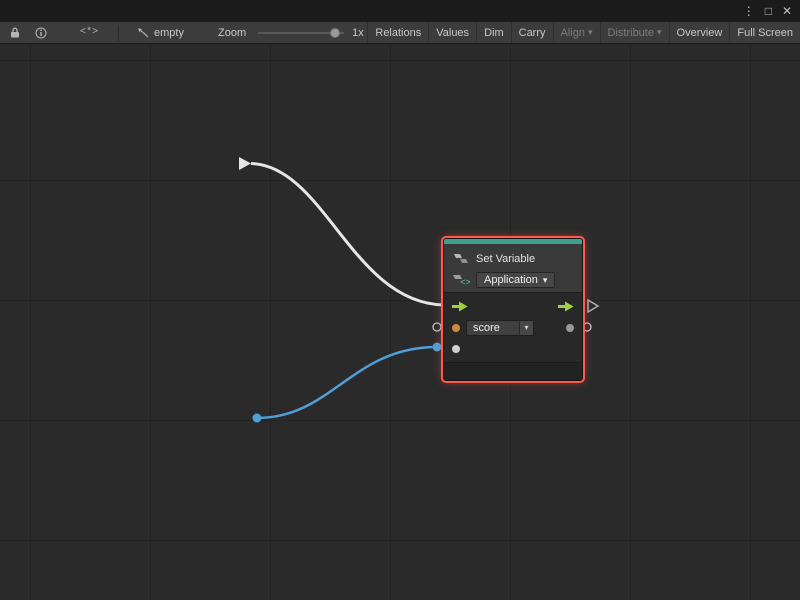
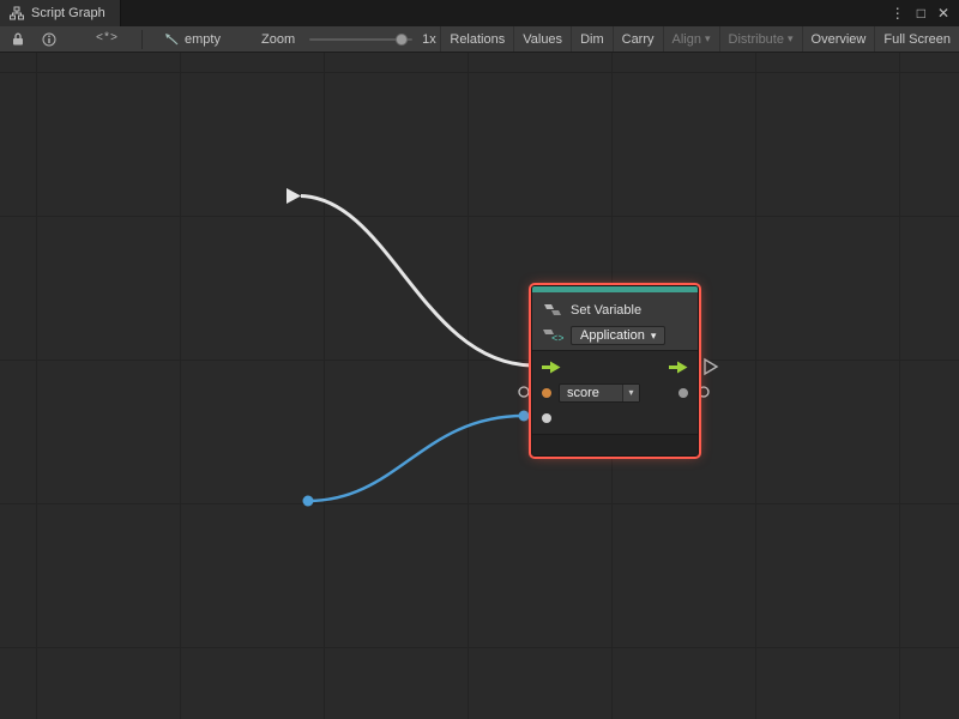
+ Script Graph
  ⋮
  □
  ✕
  <*>
  empty
  Zoom
  1x
  Relations
  Values
  Dim
  Carry
  Align
  ▾
  Distribute
  ▾
  Overview
  Full Screen
  Set Variable
  <>
  Application
  ▾
  score
  ▾
